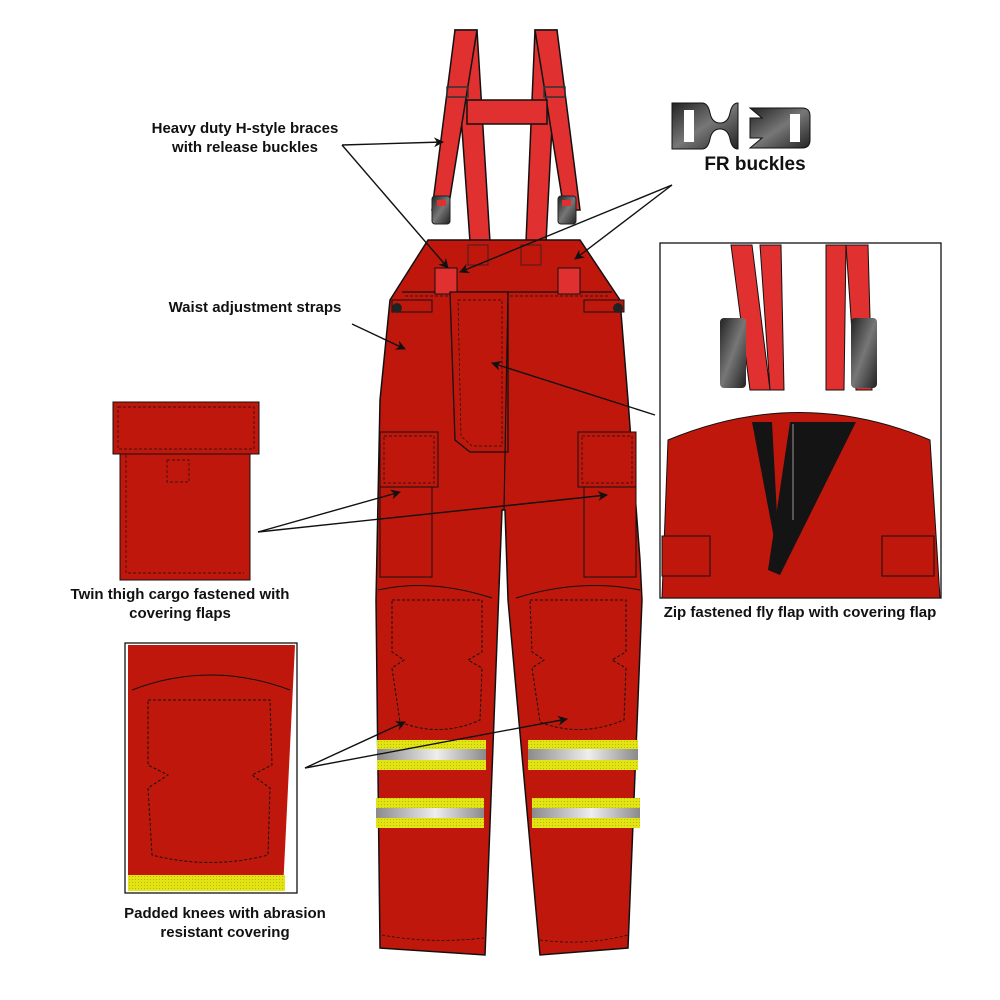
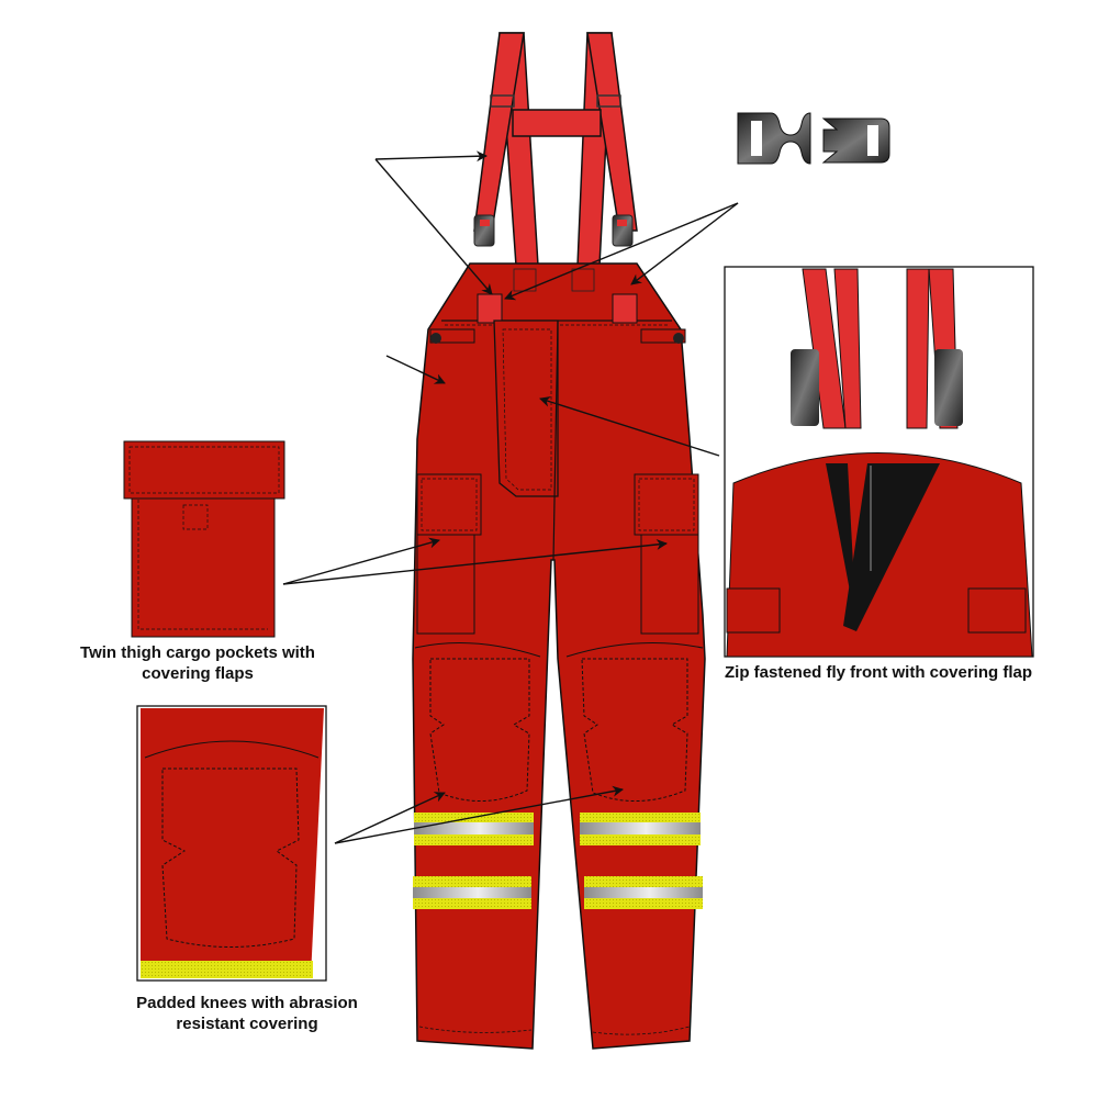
- Heavy duty H-style braces
- with release buckles
- FR buckles
- Waist adjustment straps
- Twin thigh cargo fastened with
+ Twin thigh cargo pockets with
  covering flaps
- Zip fastened fly flap with covering flap
+ Zip fastened fly front with covering flap
  Padded knees with abrasion
  resistant covering
